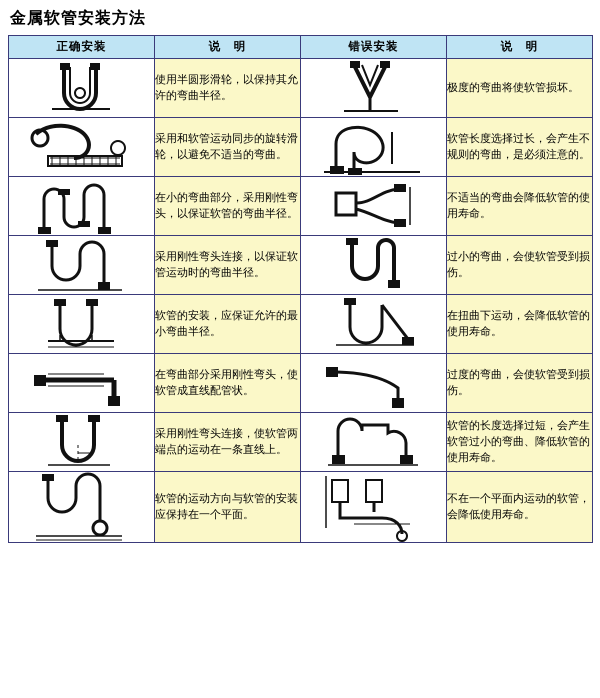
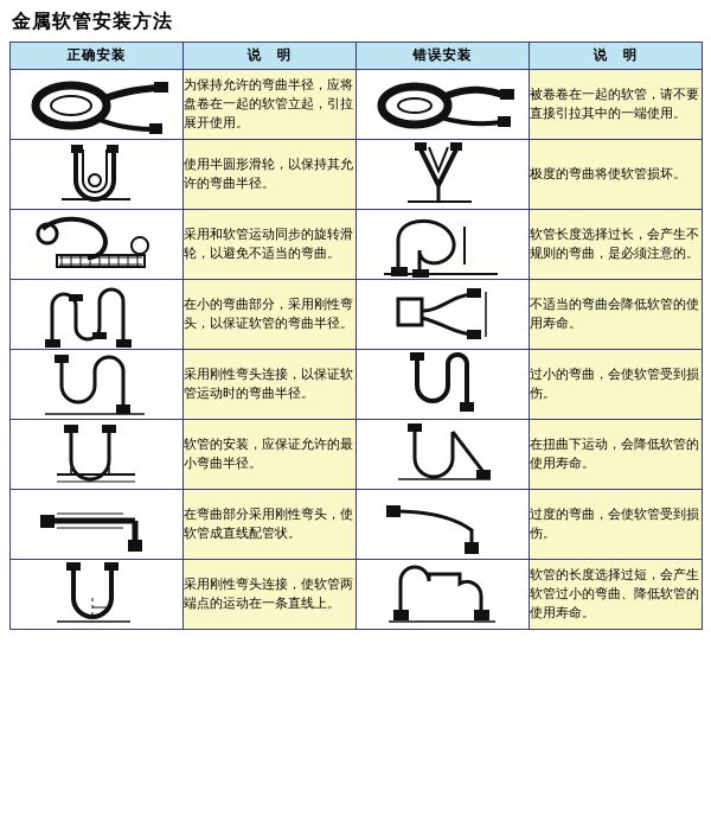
  金属软管安装方法
  正确安装	说 明	错误安装	说 明
+ 	为保持允许的弯曲半径，应将盘卷在一起的软管立起，引拉展开使用。		被卷卷在一起的软管，请不要直接引拉其中的一端使用。
  	使用半圆形滑轮，以保持其允许的弯曲半径。		极度的弯曲将使软管损坏。
  	采用和软管运动同步的旋转滑轮，以避免不适当的弯曲。		软管长度选择过长，会产生不规则的弯曲，是必须注意的。
  	在小的弯曲部分，采用刚性弯头，以保证软管的弯曲半径。		不适当的弯曲会降低软管的使用寿命。
  	采用刚性弯头连接，以保证软管运动时的弯曲半径。		过小的弯曲，会使软管受到损伤。
  	软管的安装，应保证允许的最小弯曲半径。		在扭曲下运动，会降低软管的使用寿命。
  	在弯曲部分采用刚性弯头，使软管成直线配管状。		过度的弯曲，会使软管受到损伤。
  	采用刚性弯头连接，使软管两端点的运动在一条直线上。		软管的长度选择过短，会产生软管过小的弯曲、降低软管的使用寿命。
- 	软管的运动方向与软管的安装应保持在一个平面。		不在一个平面内运动的软管，会降低使用寿命。
